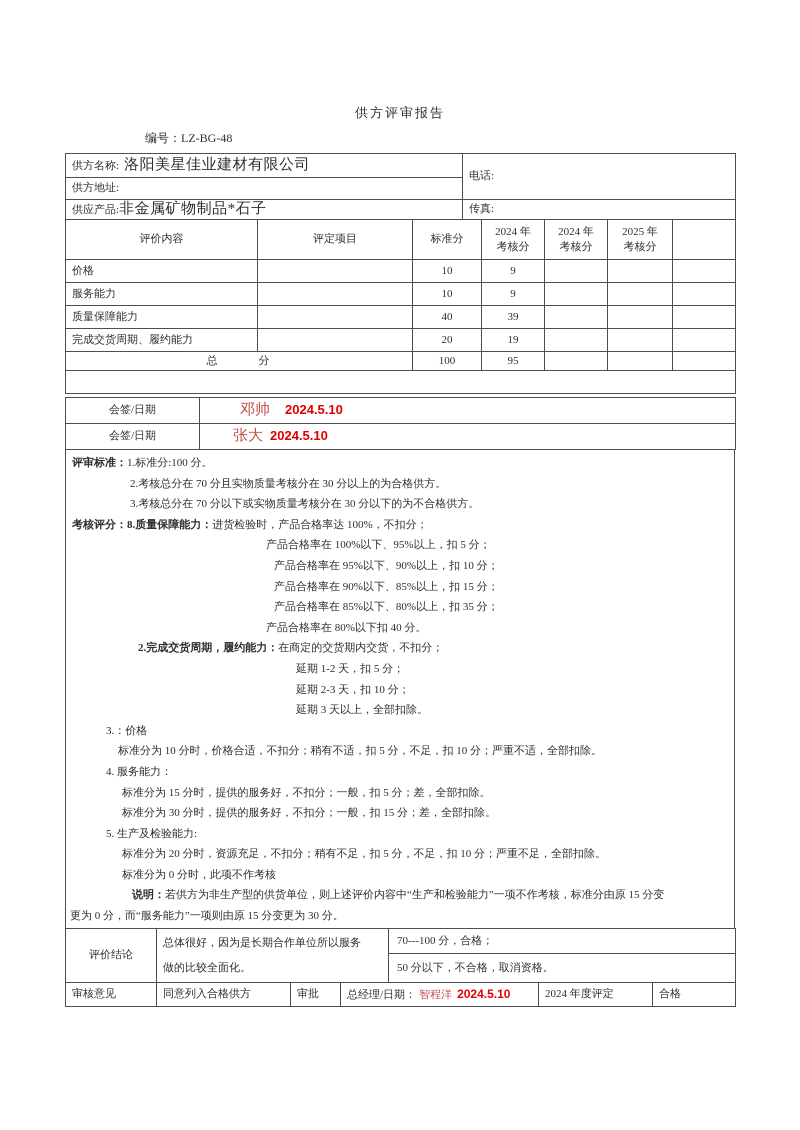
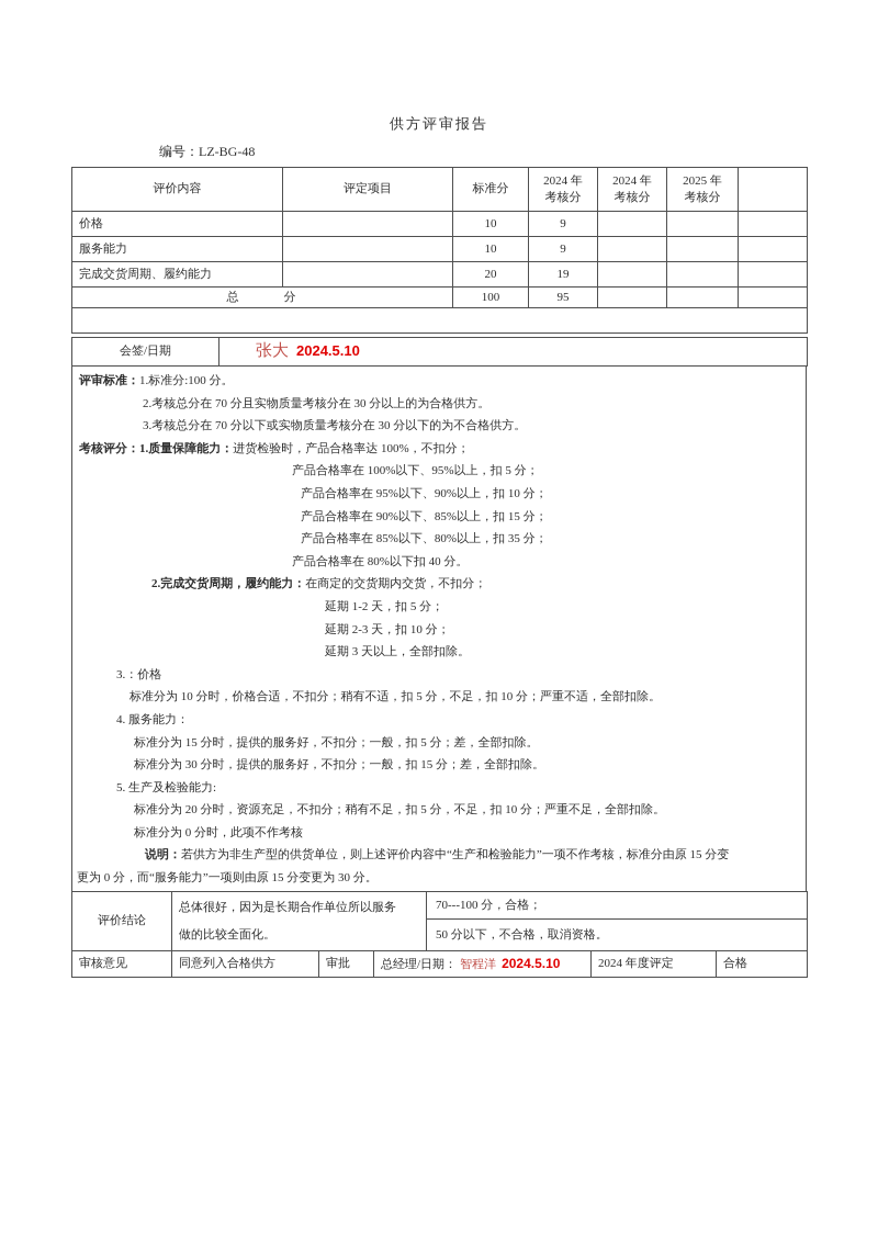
  供方评审报告
  编号：LZ-BG-48
- 供方名称: 洛阳美星佳业建材有限公司	电话:
- 供方地址:
- 供应产品:非金属矿物制品*石子	传真:
  评价内容	评定项目	标准分	2024 年 考核分	2024 年 考核分	2025 年 考核分
  价格		10	9
  服务能力		10	9
- 质量保障能力		40	39
  完成交货周期、履约能力		20	19
  总 分	100	95
- 会签/日期	邓帅 2024.5.10
  会签/日期	张大 2024.5.10
- 评审标准：1.标准分:100 分。2.考核总分在 70 分且实物质量考核分在 30 分以上的为合格供方。3.考核总分在 70 分以下或实物质量考核分在 30 分以下的为不合格供方。考核评分：8.质量保障能力：进货检验时，产品合格率达 100%，不扣分；产品合格率在 100%以下、95%以上，扣 5 分；产品合格率在 95%以下、90%以上，扣 10 分；产品合格率在 90%以下、85%以上，扣 15 分；产品合格率在 85%以下、80%以上，扣 35 分；产品合格率在 80%以下扣 40 分。2.完成交货周期，履约能力：在商定的交货期内交货，不扣分；延期 1-2 天，扣 5 分；延期 2-3 天，扣 10 分；延期 3 天以上，全部扣除。3.：价格标准分为 10 分时，价格合适，不扣分；稍有不适，扣 5 分，不足，扣 10 分；严重不适，全部扣除。4. 服务能力：标准分为 15 分时，提供的服务好，不扣分；一般，扣 5 分；差，全部扣除。标准分为 30 分时，提供的服务好，不扣分；一般，扣 15 分；差，全部扣除。5. 生产及检验能力:标准分为 20 分时，资源充足，不扣分；稍有不足，扣 5 分，不足，扣 10 分；严重不足，全部扣除。标准分为 0 分时，此项不作考核说明：若供方为非生产型的供货单位，则上述评价内容中“生产和检验能力”一项不作考核，标准分由原 15 分变更为 0 分，而“服务能力”一项则由原 15 分变更为 30 分。
+ 评审标准：1.标准分:100 分。2.考核总分在 70 分且实物质量考核分在 30 分以上的为合格供方。3.考核总分在 70 分以下或实物质量考核分在 30 分以下的为不合格供方。考核评分：1.质量保障能力：进货检验时，产品合格率达 100%，不扣分；产品合格率在 100%以下、95%以上，扣 5 分；产品合格率在 95%以下、90%以上，扣 10 分；产品合格率在 90%以下、85%以上，扣 15 分；产品合格率在 85%以下、80%以上，扣 35 分；产品合格率在 80%以下扣 40 分。2.完成交货周期，履约能力：在商定的交货期内交货，不扣分；延期 1-2 天，扣 5 分；延期 2-3 天，扣 10 分；延期 3 天以上，全部扣除。3.：价格标准分为 10 分时，价格合适，不扣分；稍有不适，扣 5 分，不足，扣 10 分；严重不适，全部扣除。4. 服务能力：标准分为 15 分时，提供的服务好，不扣分；一般，扣 5 分；差，全部扣除。标准分为 30 分时，提供的服务好，不扣分；一般，扣 15 分；差，全部扣除。5. 生产及检验能力:标准分为 20 分时，资源充足，不扣分；稍有不足，扣 5 分，不足，扣 10 分；严重不足，全部扣除。标准分为 0 分时，此项不作考核说明：若供方为非生产型的供货单位，则上述评价内容中“生产和检验能力”一项不作考核，标准分由原 15 分变更为 0 分，而“服务能力”一项则由原 15 分变更为 30 分。
  评价结论	总体很好，因为是长期合作单位所以服务 做的比较全面化。	70---100 分，合格； 50 分以下，不合格，取消资格。
  审核意见	同意列入合格供方	审批	总经理/日期： 智程洋 2024.5.10	2024 年度评定	合格
